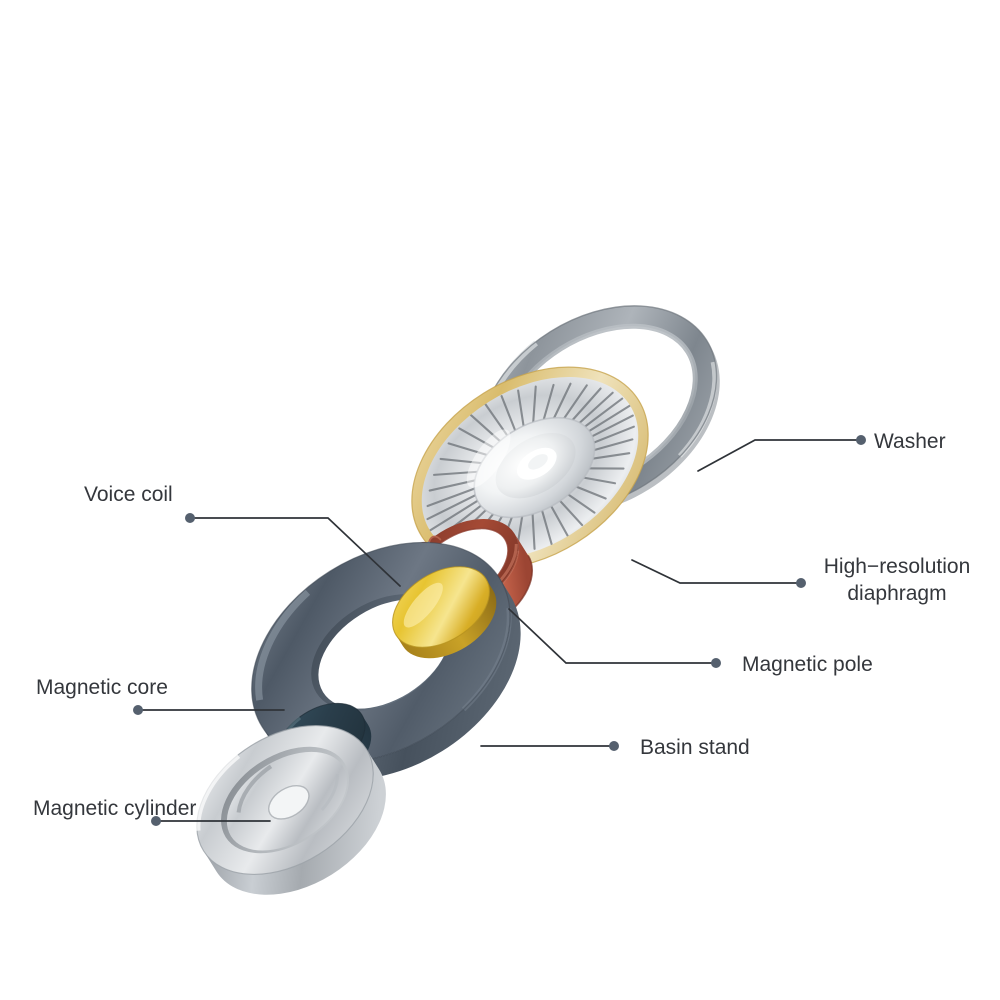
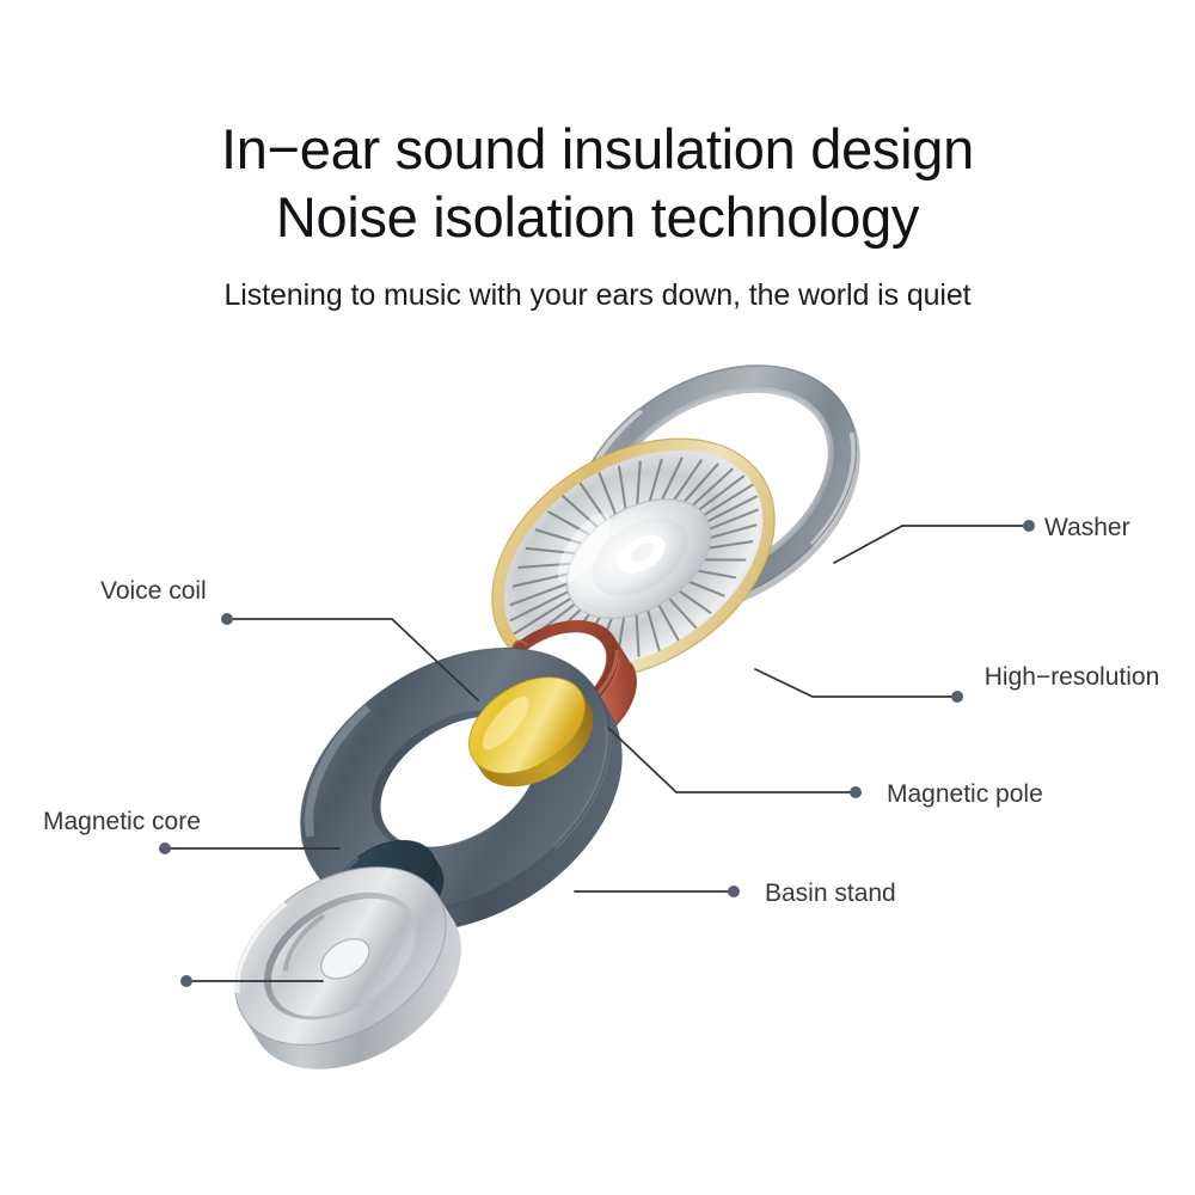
+ In−ear sound insulation design
+ Noise isolation technology
+ Listening to music with your ears down, the world is quiet
  Washer
  High−resolution
- diaphragm
  Magnetic pole
  Basin stand
  Voice coil
  Magnetic core
- Magnetic cylinder
